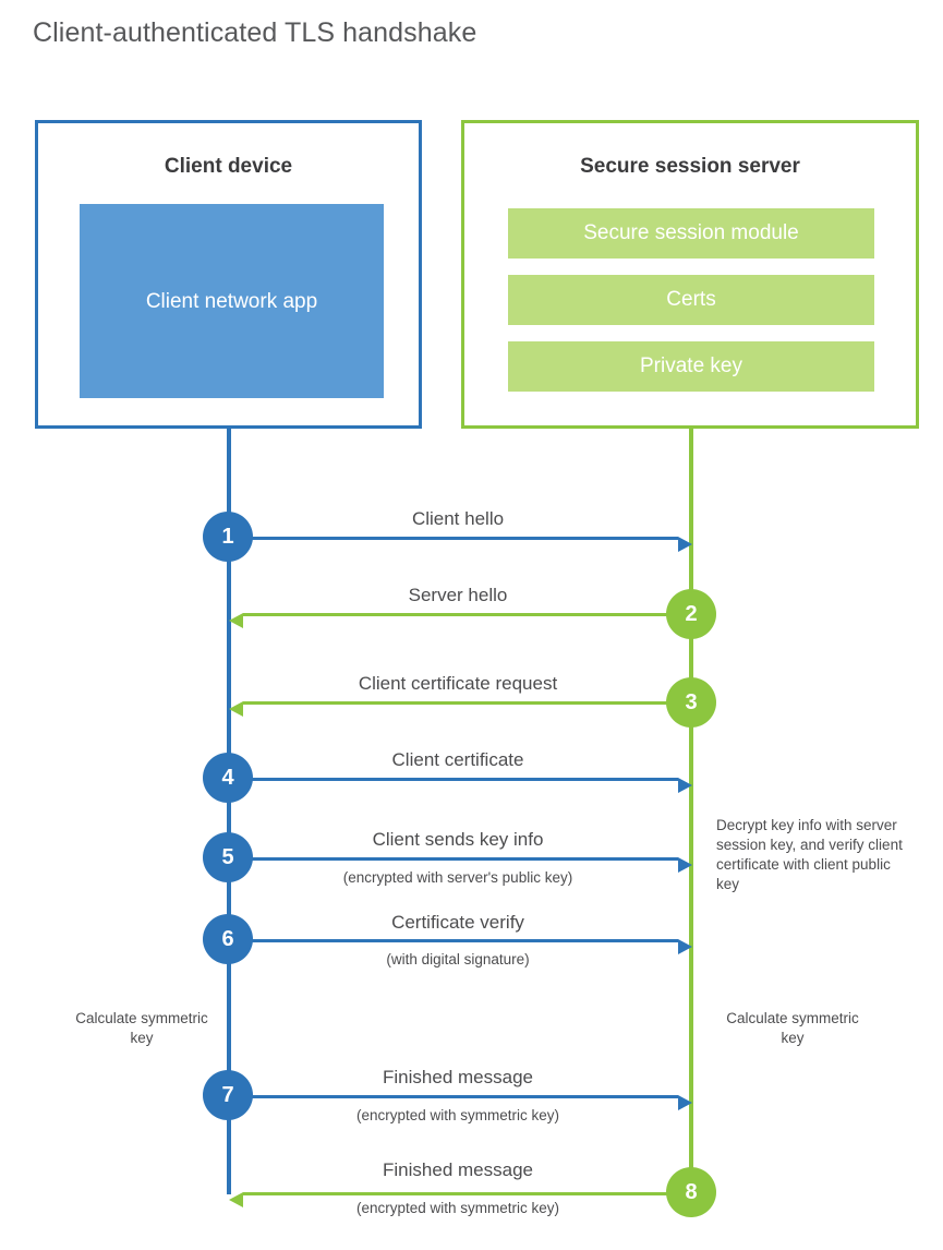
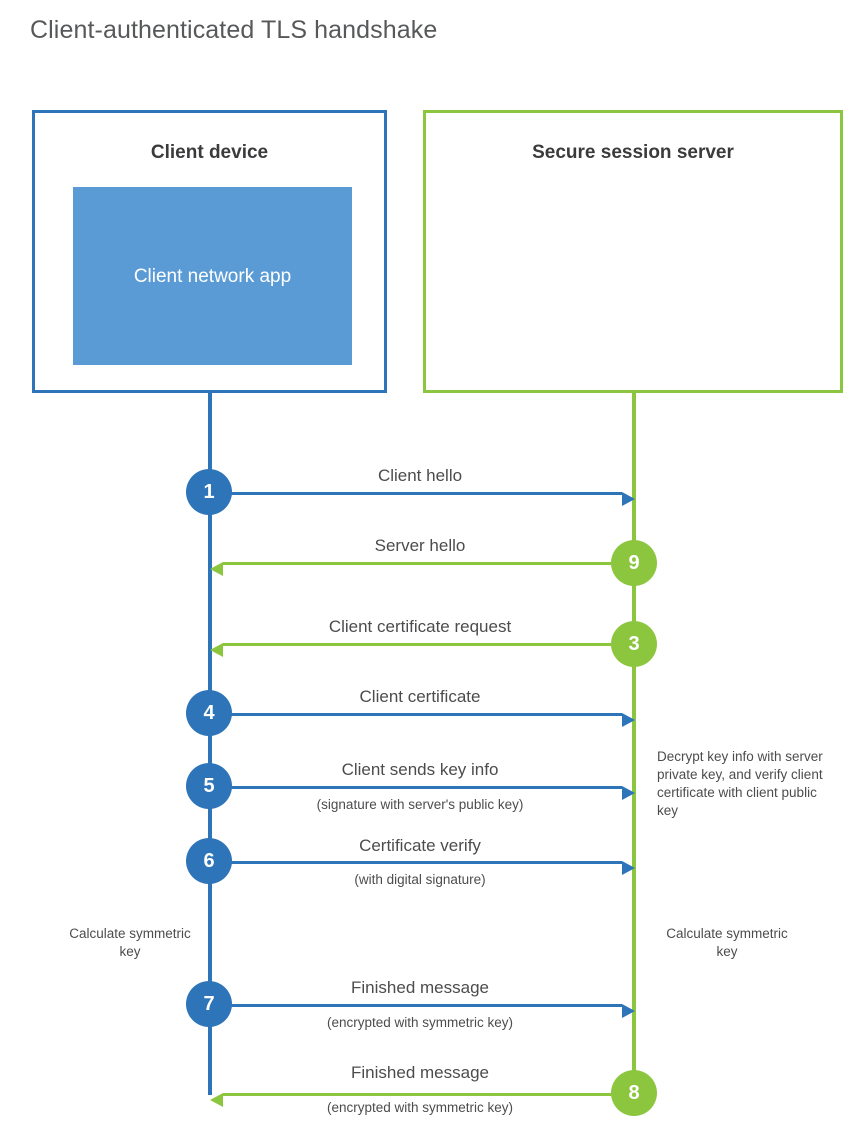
  Client-authenticated TLS handshake
  Client device
  Client network app
  Secure session server
- Secure session module
- Certs
- Private key
  Client hello
  1
  Server hello
- 2
+ 9
  Client certificate request
  3
  Client certificate
  4
  Client sends key info
- (encrypted with server's public key)
+ (signature with server's public key)
  5
- Decrypt key info with server session key, and verify client certificate with client public key
+ Decrypt key info with server private key, and verify client certificate with client public key
  Certificate verify
  (with digital signature)
  6
  Calculate symmetric key
  Calculate symmetric key
  Finished message
  (encrypted with symmetric key)
  7
  Finished message
  (encrypted with symmetric key)
  8
